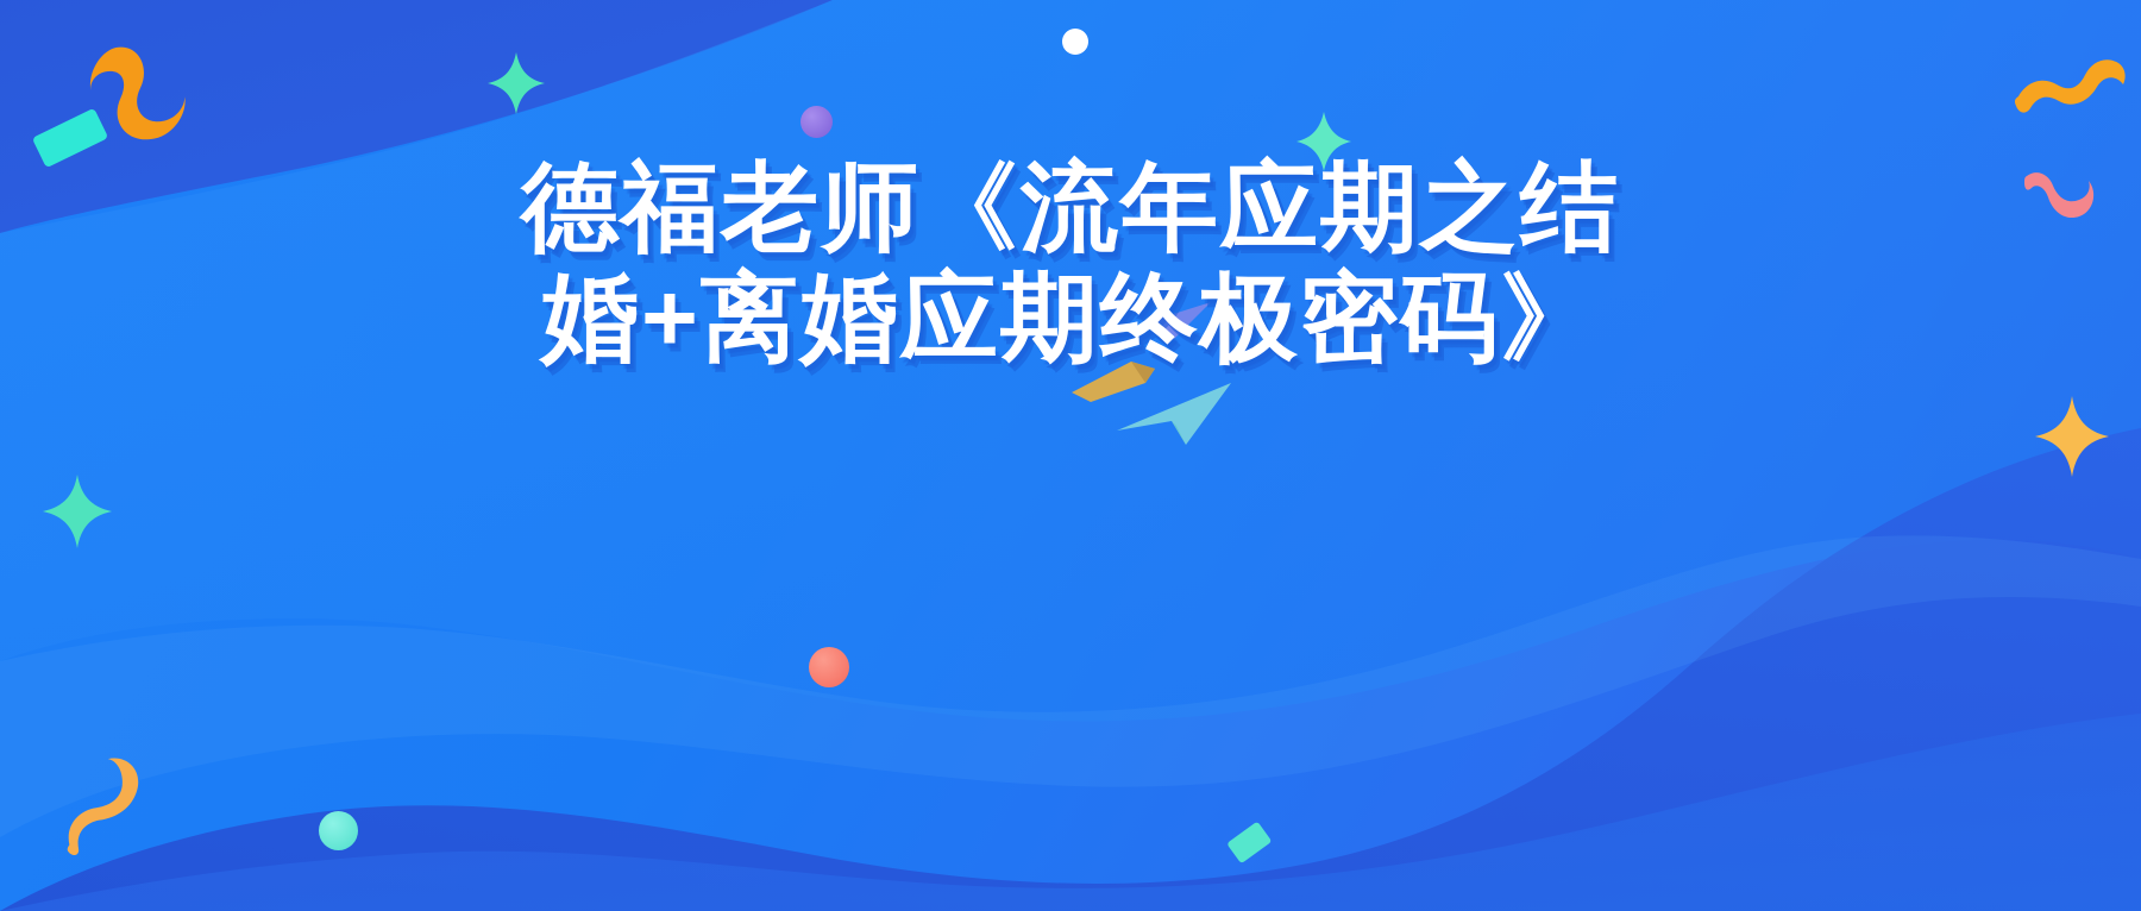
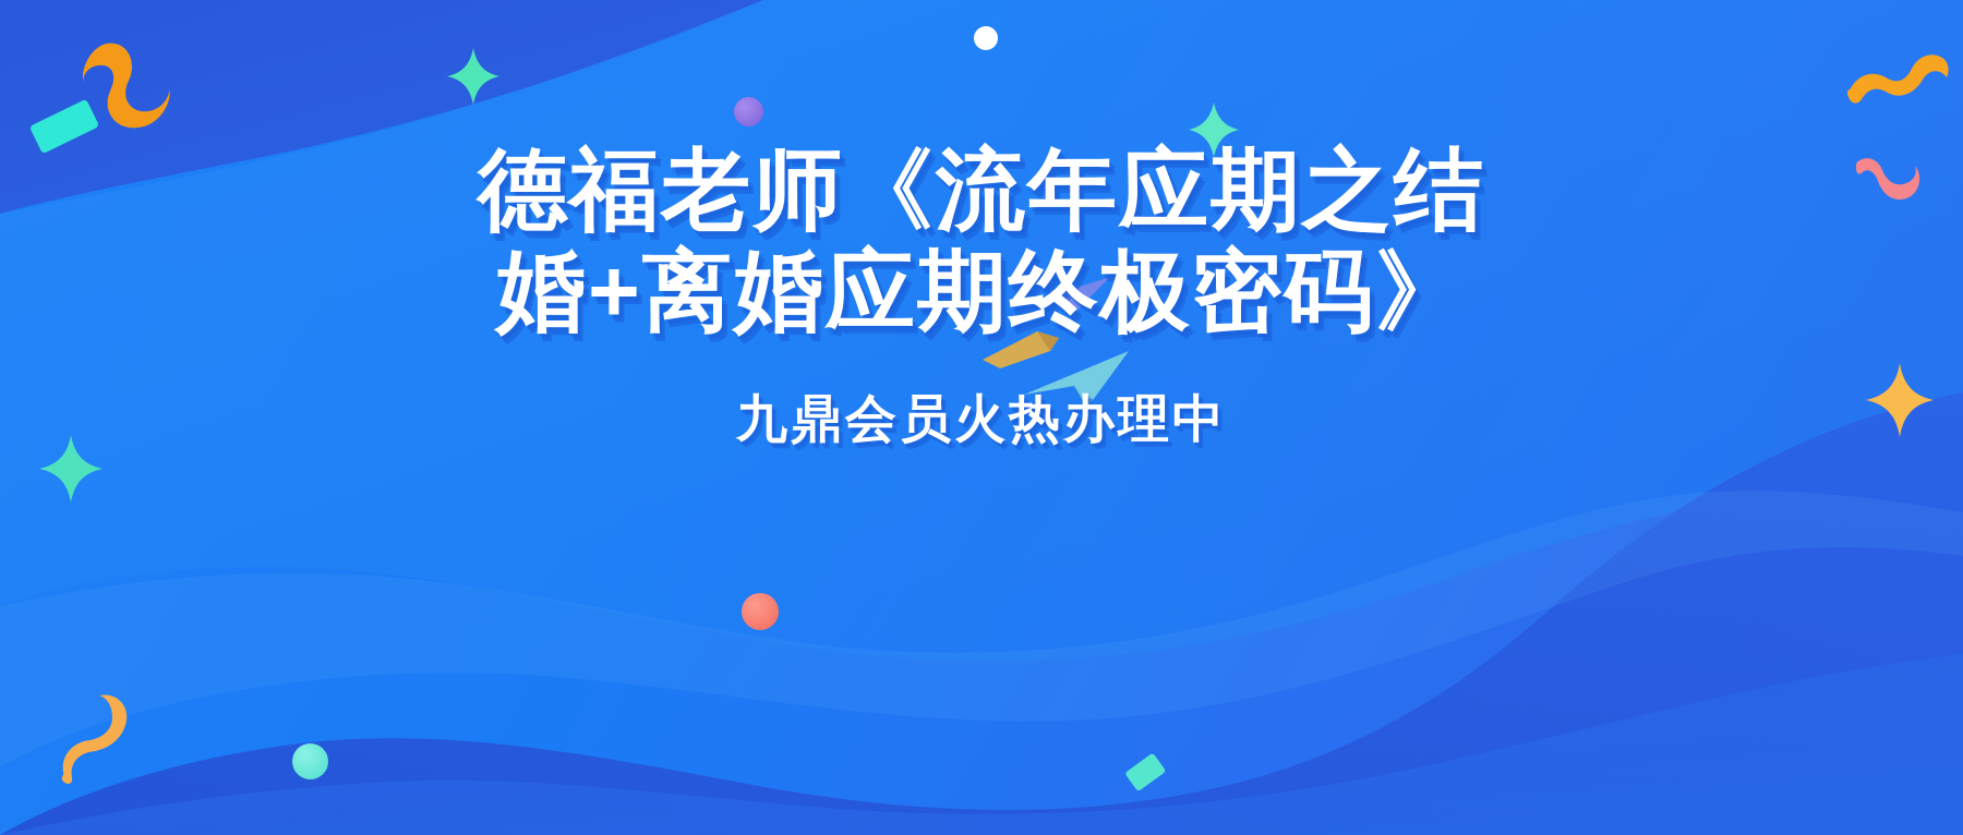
  德福老师《流年应期之结
  婚+离婚应期终极密码》
+ 九鼎会员火热办理中
